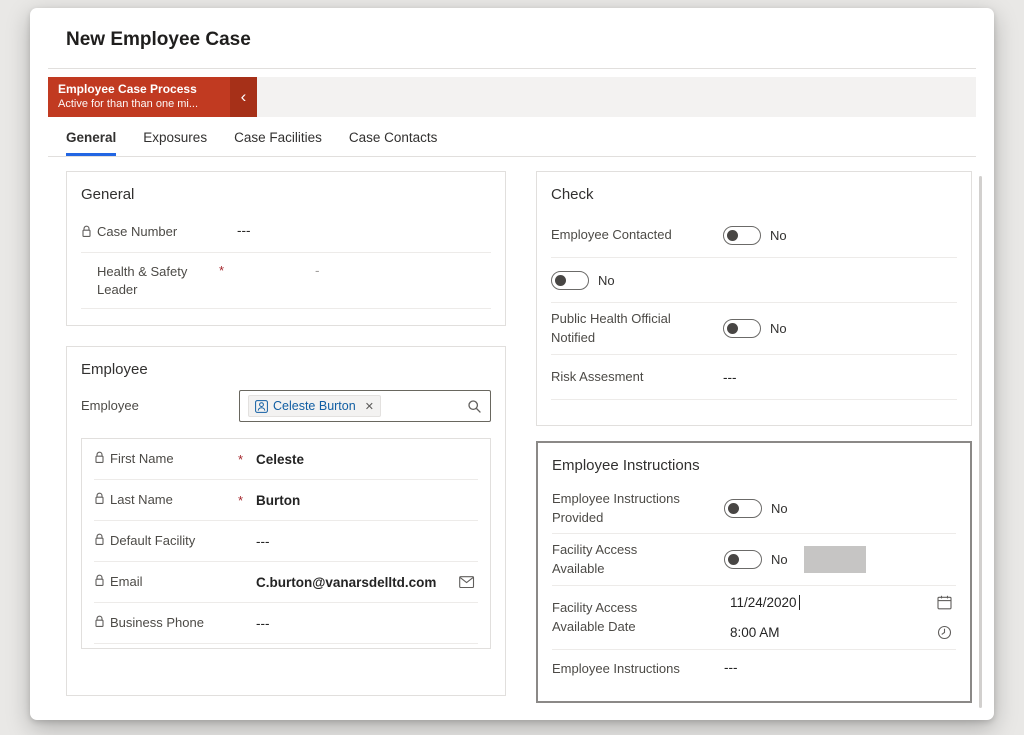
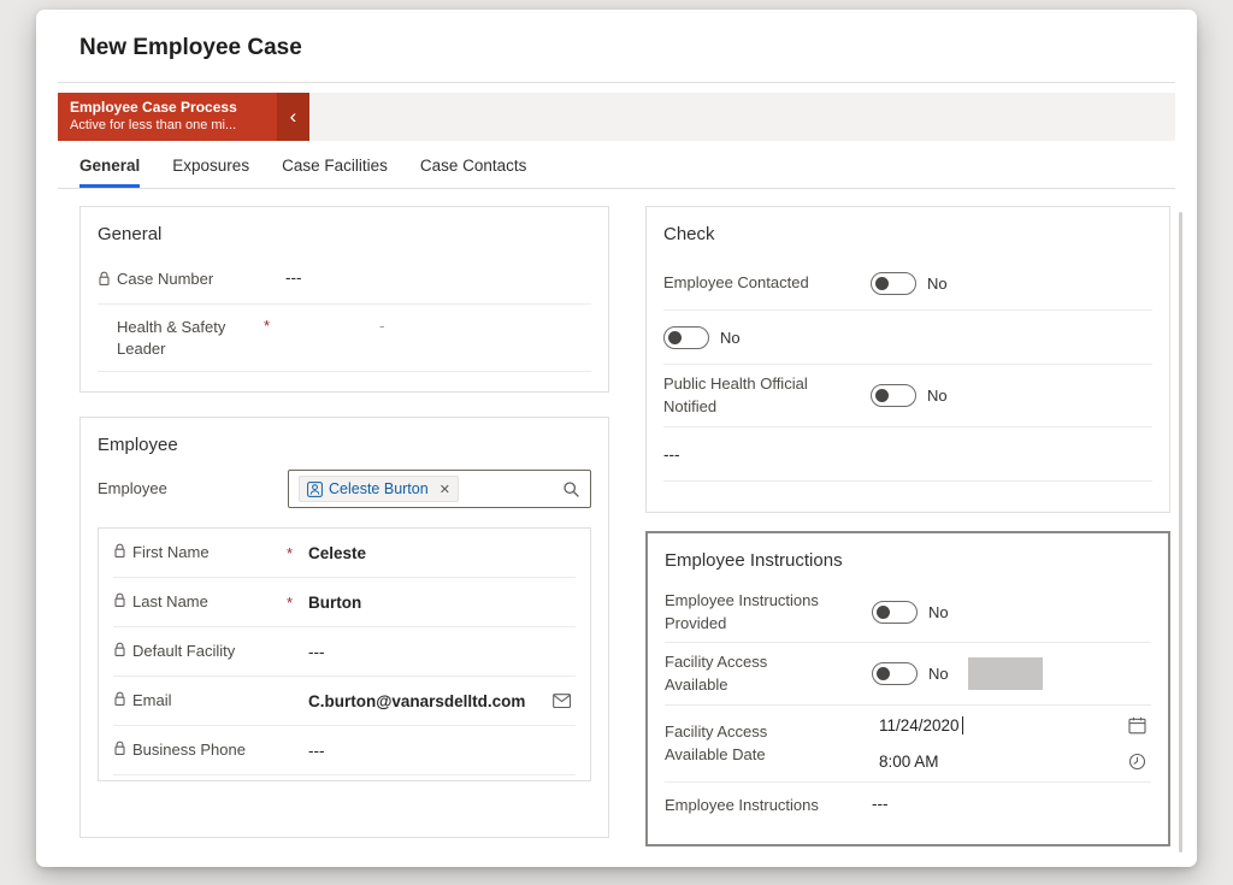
  New Employee Case
  Employee Case Process
- Active for than than one mi...
+ Active for less than one mi...
  ‹
  General
  Exposures
  Case Facilities
  Case Contacts
  General
  Case Number
  ---
  Health & Safety Leader
  *
  -
  Employee
  Employee
  Celeste Burton
  ✕
  First Name
  *
  Celeste
  Last Name
  *
  Burton
  Default Facility
  ---
  Email
  C.burton@vanarsdelltd.com
  Business Phone
  ---
  Check
  Employee Contacted
  No
  No
  Public Health Official Notified
  No
- Risk Assesment
  ---
  Employee Instructions
  Employee Instructions Provided
  No
  Facility Access Available
  No
  Facility Access Available Date
  11/24/2020
  8:00 AM
  Employee Instructions
  ---
